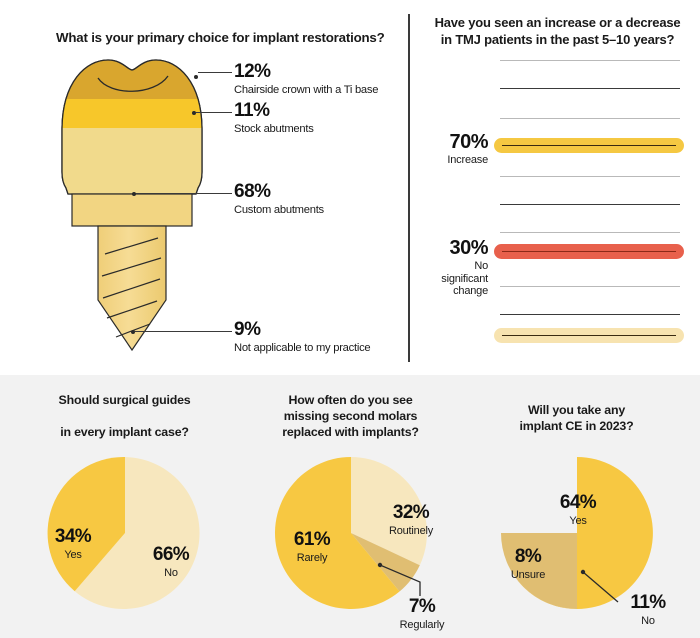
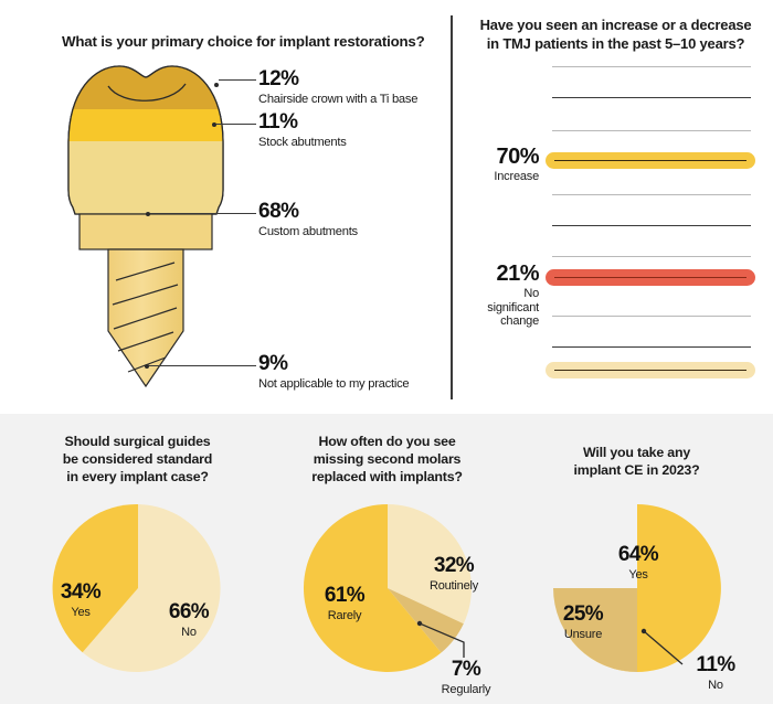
  What is your primary choice for implant restorations?
  12%
  Chairside crown with a Ti base
  11%
  Stock abutments
  68%
  Custom abutments
  9%
  Not applicable to my practice
  Have you seen an increase or a decrease
  in TMJ patients in the past 5–10 years?
  70%
  Increase
- 30%
+ 21%
  No
  significant
  change
  Should surgical guides
+ be considered standard
  in every implant case?
  34%
  Yes
  66%
  No
  How often do you see
  missing second molars
  replaced with implants?
  32%
  Routinely
  61%
  Rarely
  7%
  Regularly
  Will you take any
  implant CE in 2023?
  64%
  Yes
- 8%
+ 25%
  Unsure
  11%
  No
